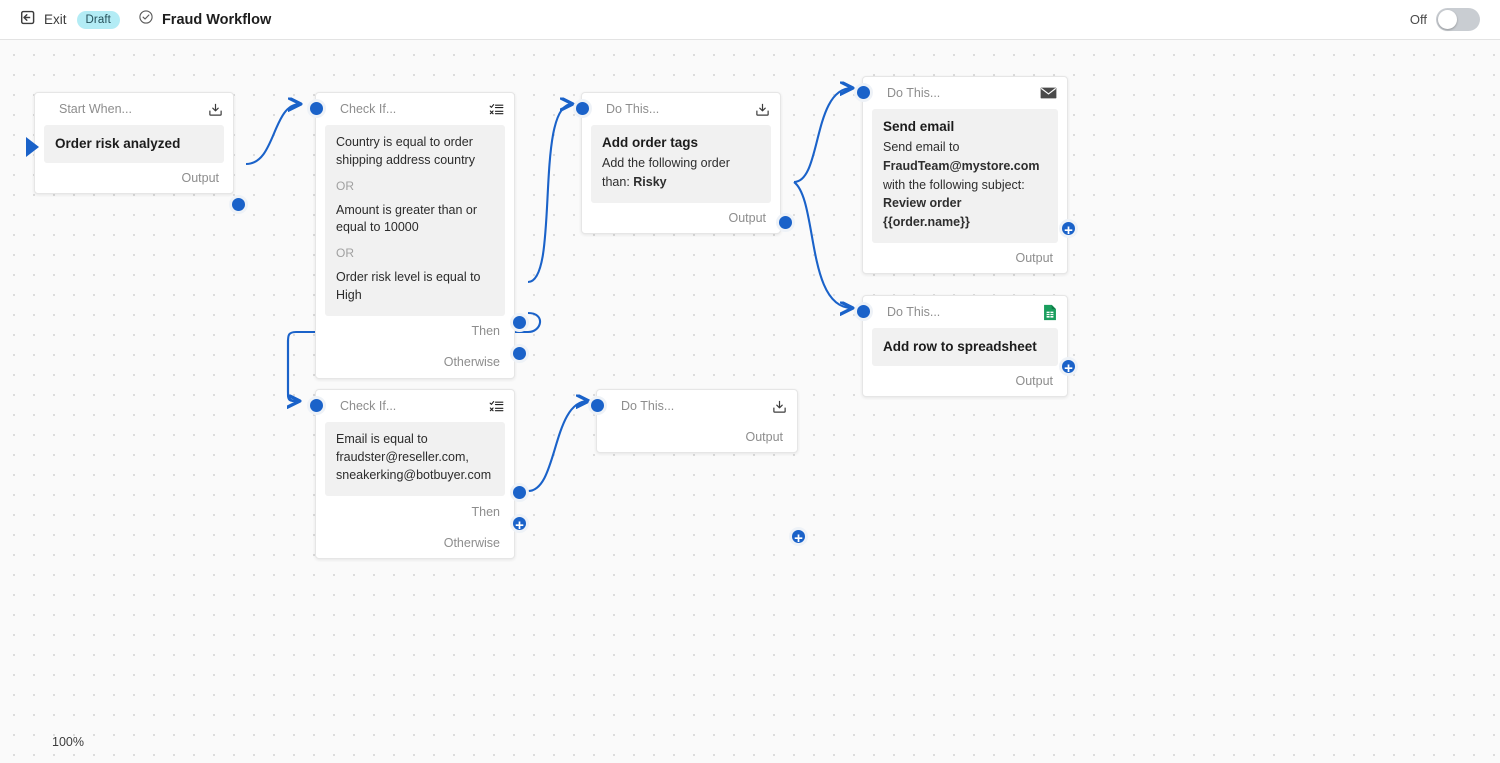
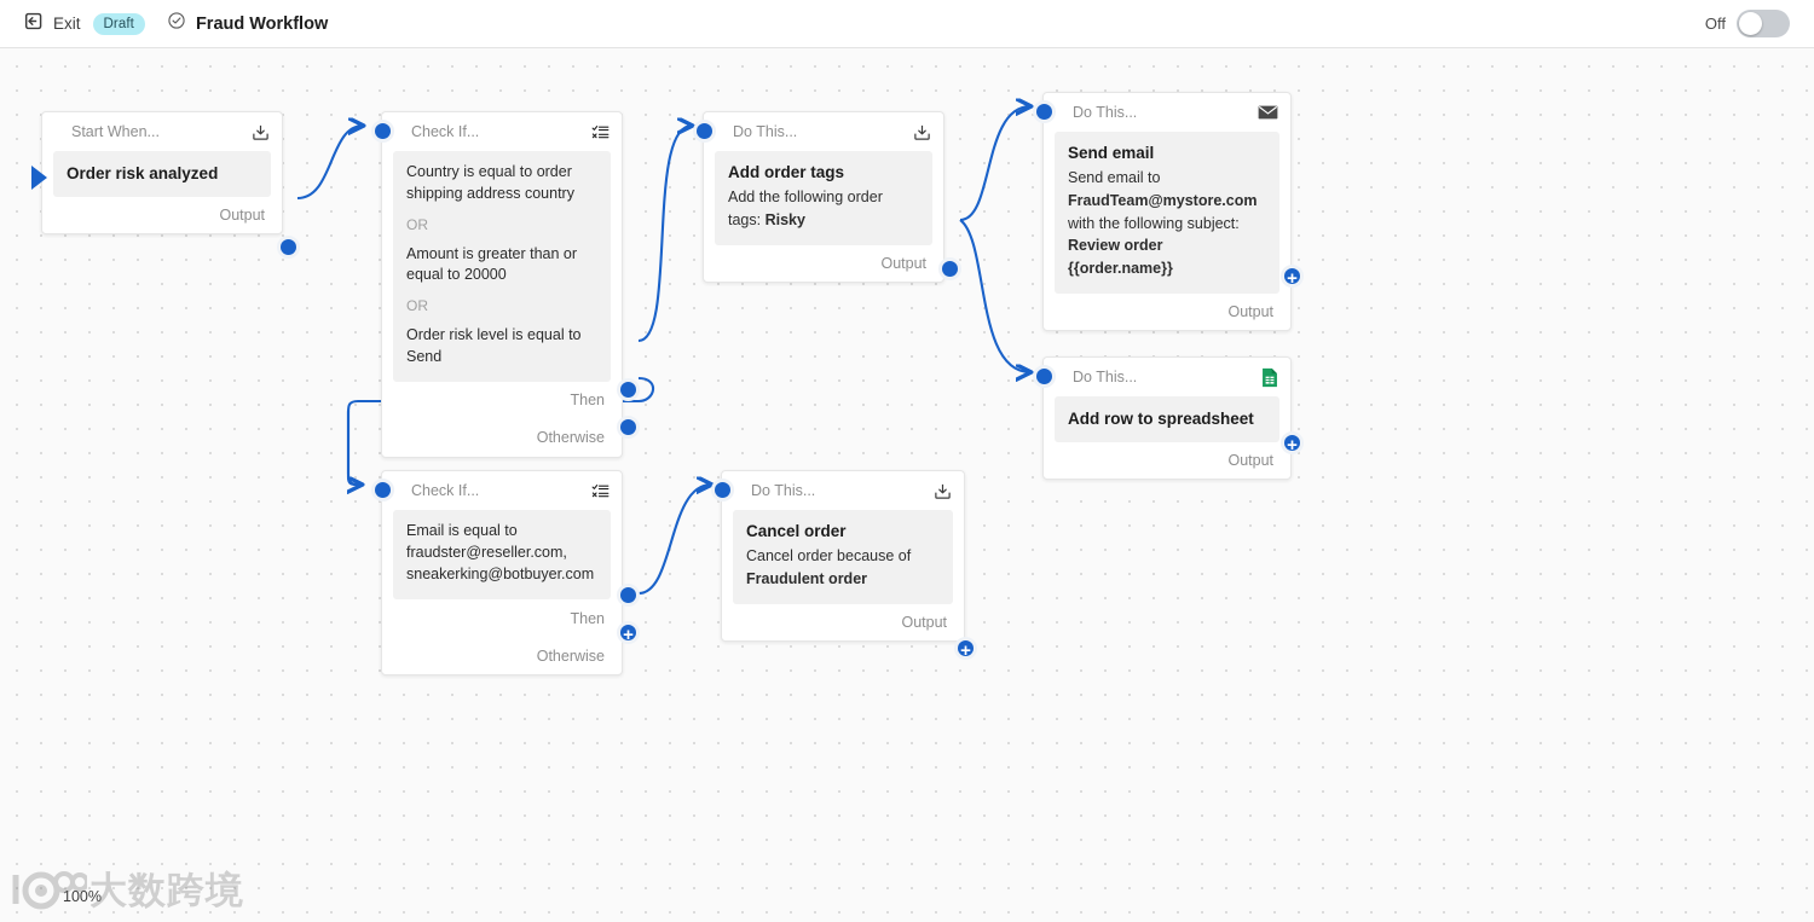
  Exit
  Draft
  Fraud Workflow
  Off
  Start When...
  Order risk analyzed
  Output
  Check If...
  Country is equal to order shipping address country
  OR
- Amount is greater than or equal to 10000
+ Amount is greater than or equal to 20000
  OR
- Order risk level is equal to High
+ Order risk level is equal to Send
  Then
  Otherwise
  Do This...
  Add order tags
- Add the following order than: Risky
+ Add the following order tags: Risky
  Output
  Do This...
  Send email
  Send email to FraudTeam@mystore.com with the following subject: Review order {{order.name}}
  Output
  +
  Do This...
  Add row to spreadsheet
  Output
  +
  Check If...
  Email is equal to
  fraudster@reseller.com,
  sneakerking@botbuyer.com
  Then
  Otherwise
  +
  Do This...
+ Cancel order
+ Cancel order because of Fraudulent order
  Output
  +
  100%
+ 大数跨境
